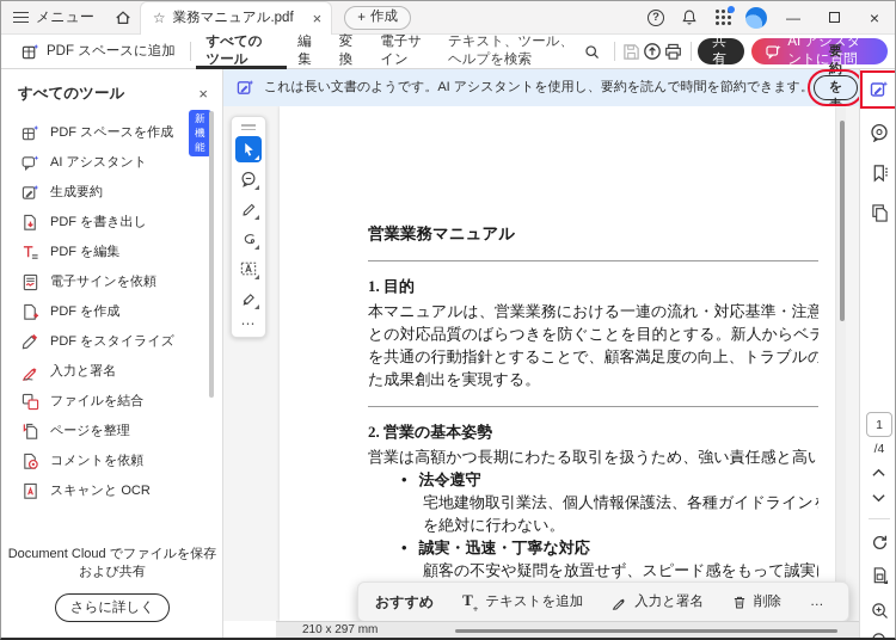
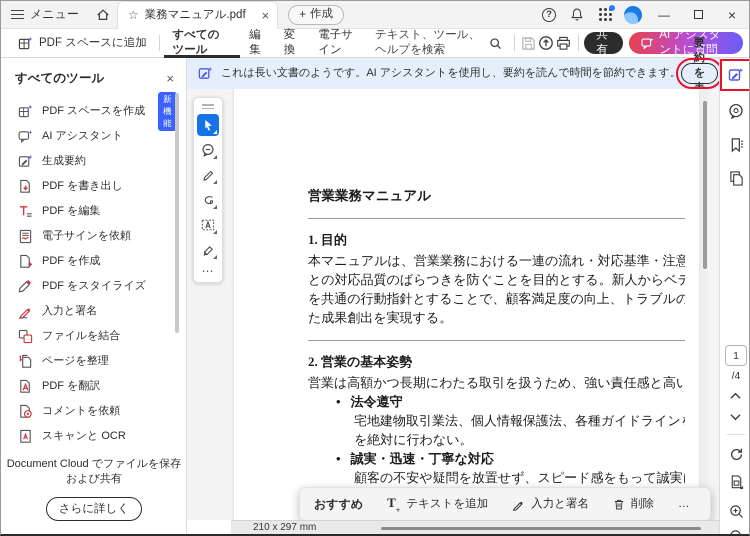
  メニュー
  ☆
  業務マニュアル.pdf
  ×
  +
  作成
  ?
  —
  ×
  PDF スペースに追加
  すべてのツール
  編集
  変換
  電子サイン
  テキスト、ツール、ヘルプを検索
  共有
  AI アシスタントに質問
  すべてのツール
  ×
  PDF スペースを作成
  新機能
  AI アシスタント
  生成要約
  PDF を書き出し
  PDF を編集
  電子サインを依頼
  PDF を作成
  PDF をスタイライズ
  入力と署名
  ファイルを結合
  ページを整理
+ PDF を翻訳
  コメントを依頼
  スキャンと OCR
  Document Cloud でファイルを保存
  および共有
  さらに詳しく
  これは長い文書のようです。AI アシスタントを使用し、要約を読んで時間を節約できます。
  要約を表
  営業業務マニュアル
  1. 目的
  本マニュアルは、営業業務における一連の流れ・対応基準・注意
  との対応品質のばらつきを防ぐことを目的とする。新人からベテ
  を共通の行動指針とすることで、顧客満足度の向上、トラブルの
  た成果創出を実現する。
  2. 営業の基本姿勢
  営業は高額かつ長期にわたる取引を扱うため、強い責任感と高い
  •
  法令遵守
  宅地建物取引業法、個人情報保護法、各種ガイドライン
  を絶対に行わない。
  •
  誠実・迅速・丁寧な対応
  顧客の不安や疑問を放置せず、スピード感をもって誠実
  ⋯
  おすすめ
  T+
  テキストを追加
  入力と署名
  削除
  …
  210 x 297 mm
  1
  /4
